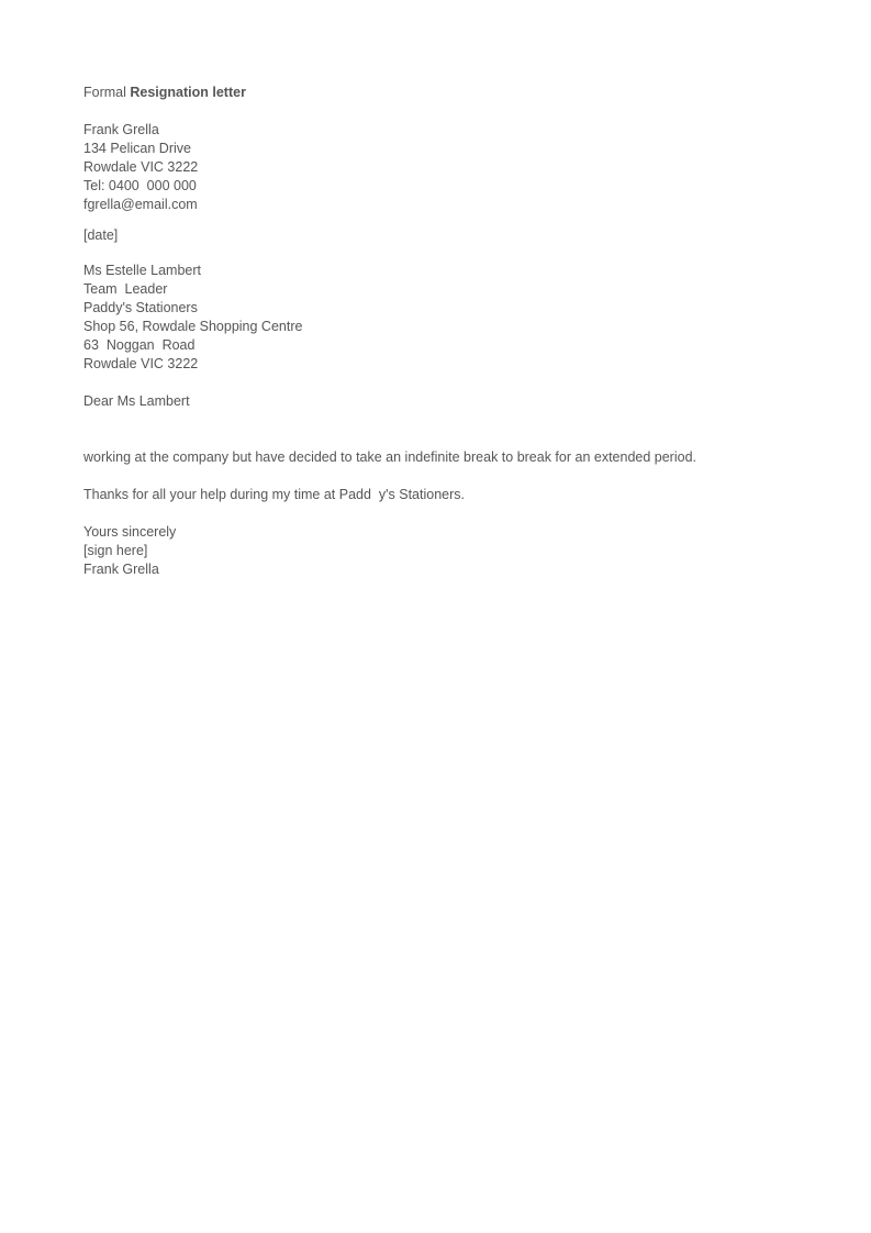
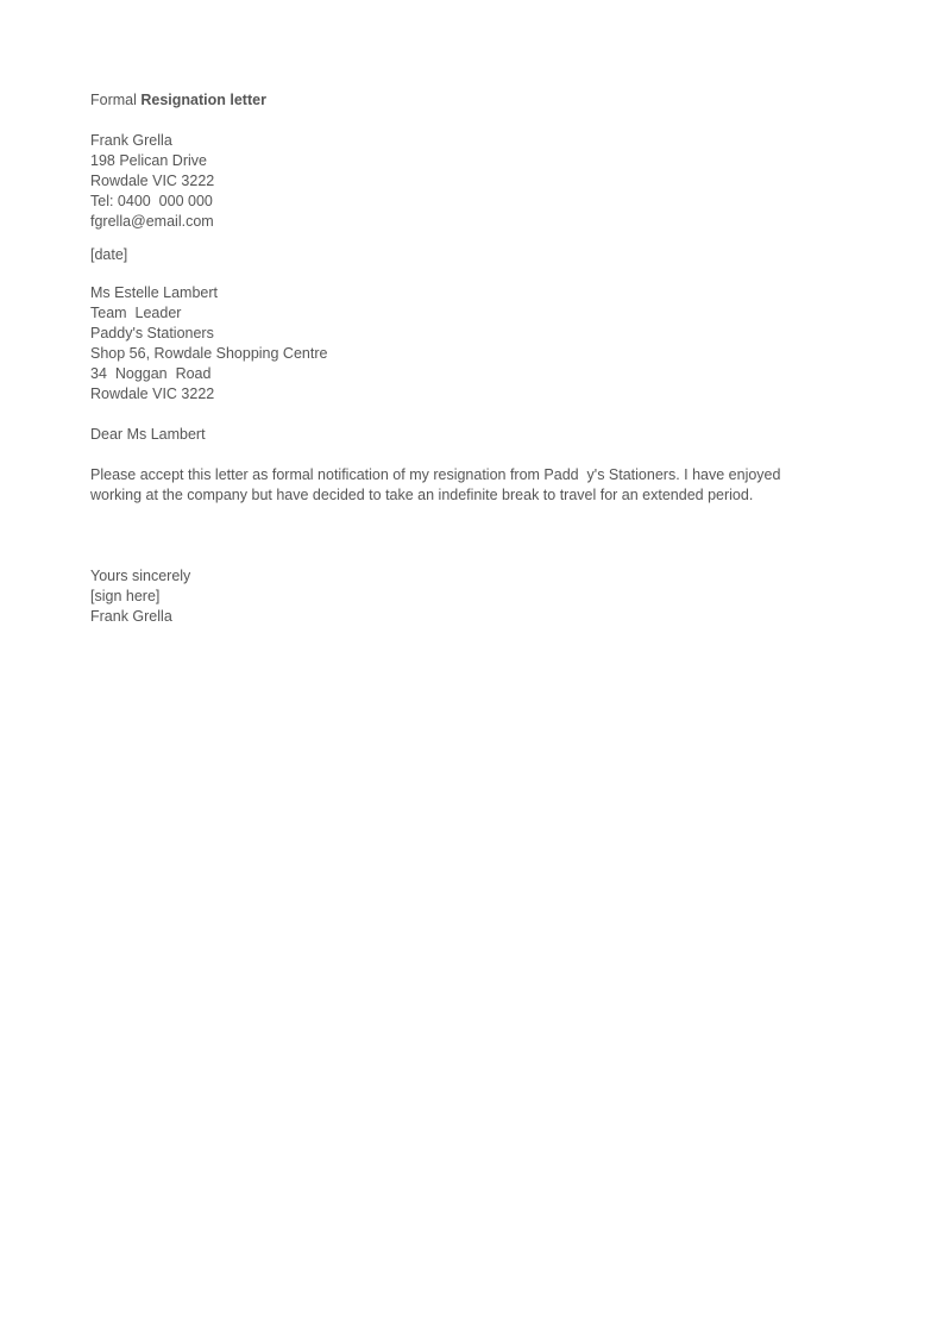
  Formal Resignation letter
  Frank Grella
- 134 Pelican Drive
+ 198 Pelican Drive
  Rowdale VIC 3222
  Tel: 0400 000 000
  fgrella@email.com
  [date]
  Ms Estelle Lambert
  Team Leader
  Paddy's Stationers
  Shop 56, Rowdale Shopping Centre
- 63 Noggan Road
+ 34 Noggan Road
  Rowdale VIC 3222
  Dear Ms Lambert
+ Please accept this letter as formal notification of my resignation from Padd y's Stationers. I have enjoyed
- working at the company but have decided to take an indefinite break to break for an extended period.
+ working at the company but have decided to take an indefinite break to travel for an extended period.
- Thanks for all your help during my time at Padd y's Stationers.
  Yours sincerely
  [sign here]
  Frank Grella
